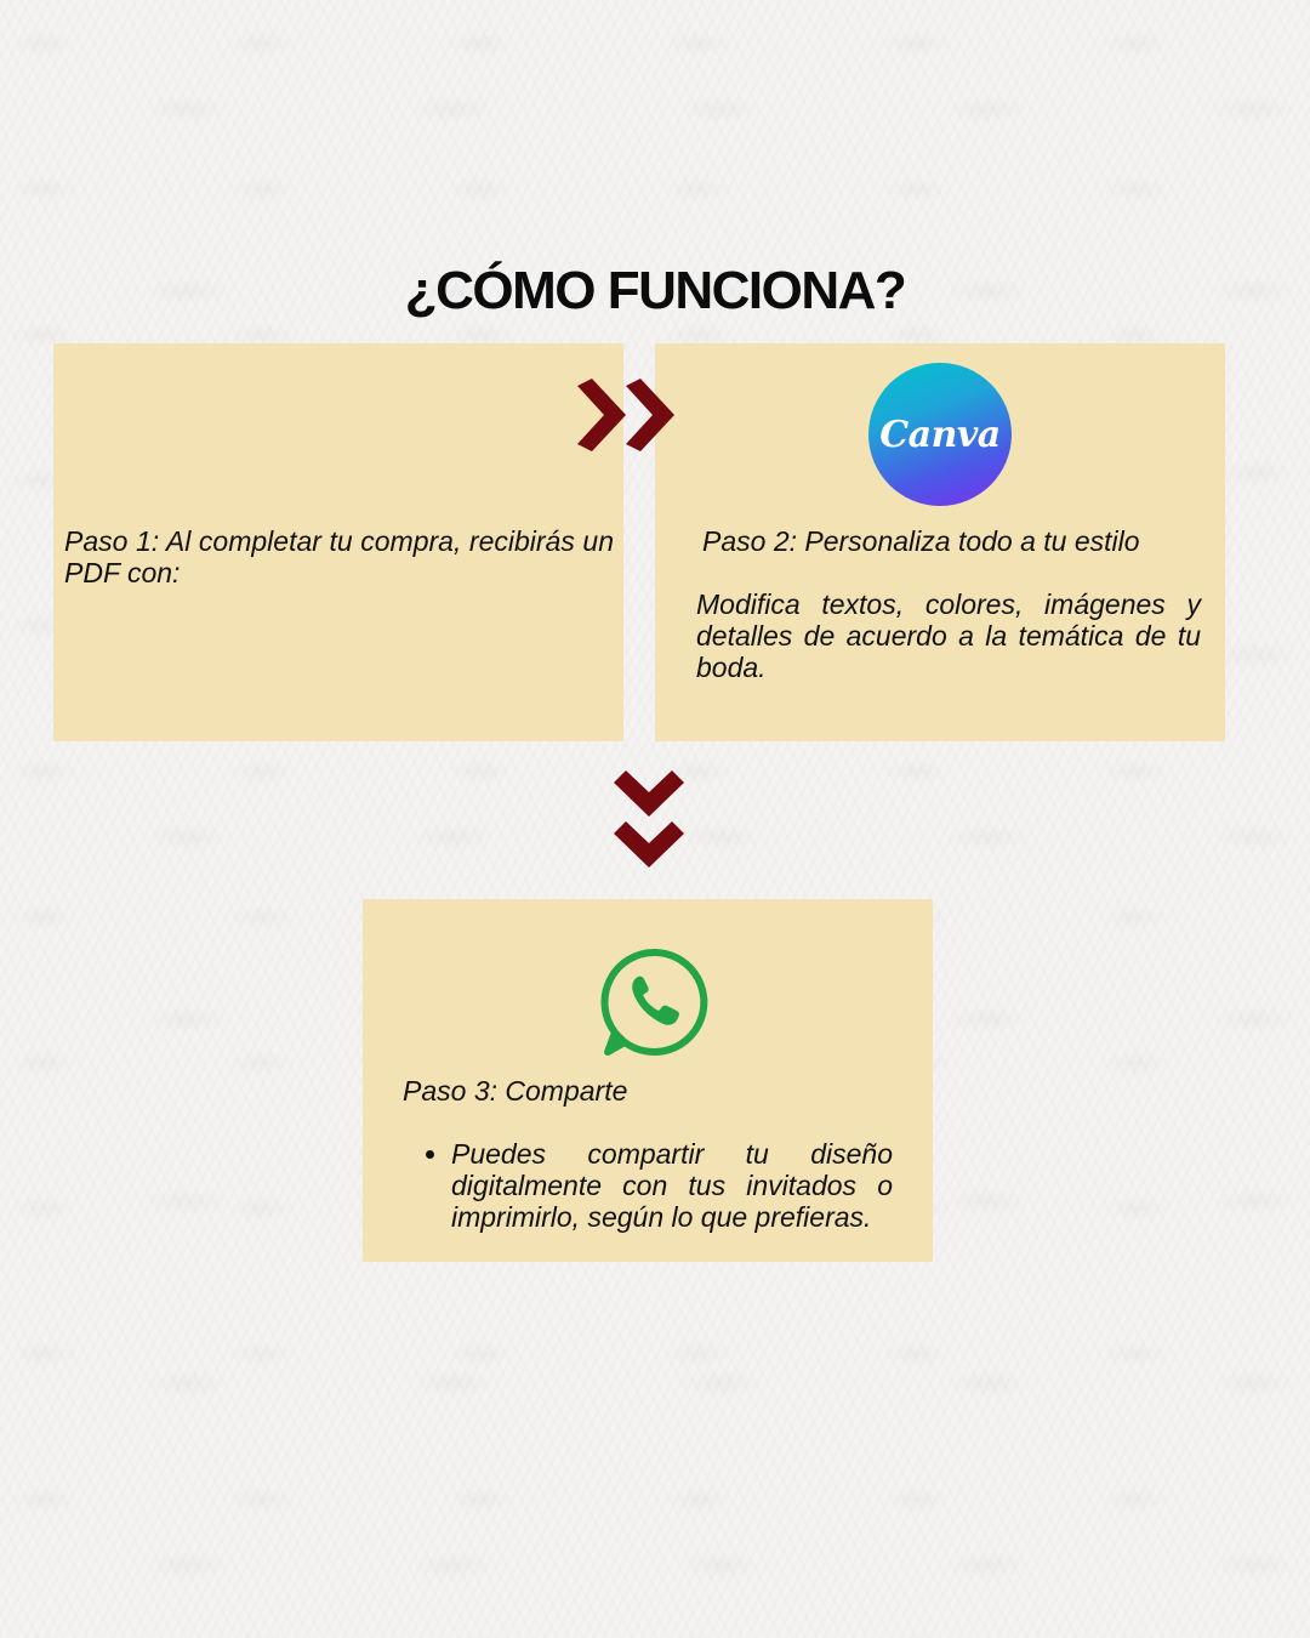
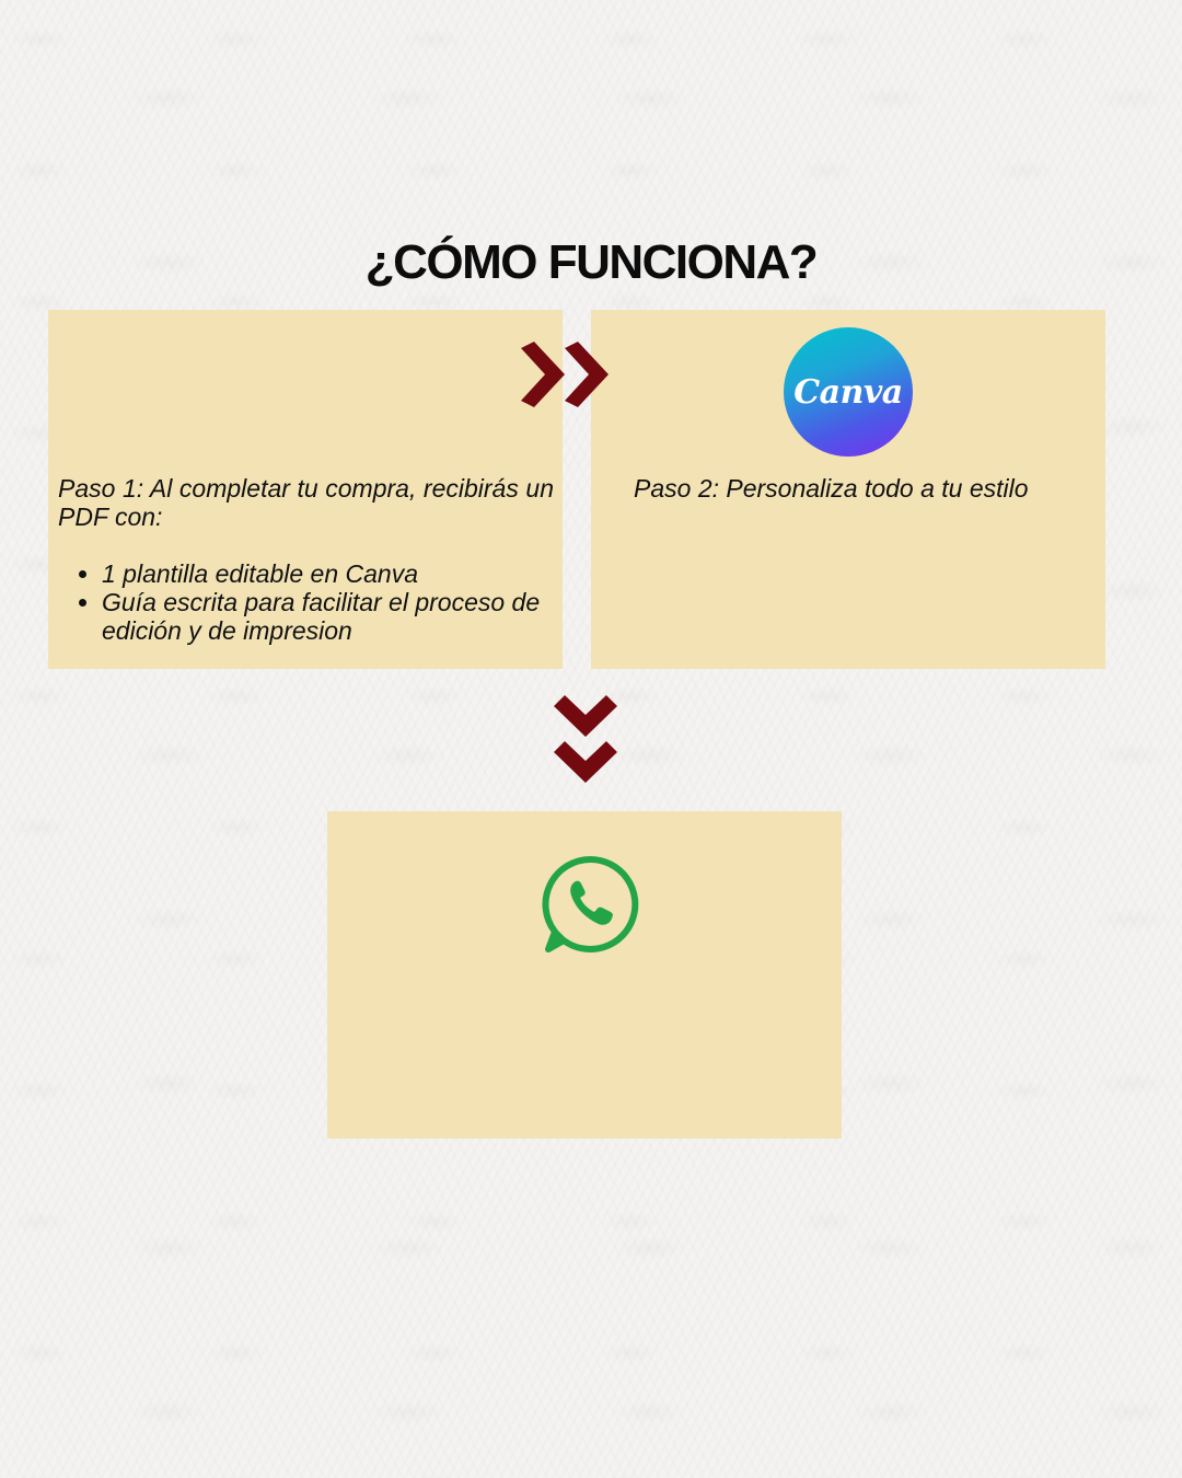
  ¿CÓMO FUNCIONA?
  Paso 1: Al completar tu compra, recibirás un PDF con:
+ 1 plantilla editable en Canva
+ Guía escrita para facilitar el proceso de edición y de impresion
  Canva
  Paso 2: Personaliza todo a tu estilo
- Modifica textos, colores, imágenes y detalles de acuerdo a la temática de tu boda.
- Paso 3: Comparte
- Puedes compartir tu diseño digitalmente con tus invitados o imprimirlo, según lo que prefieras.
